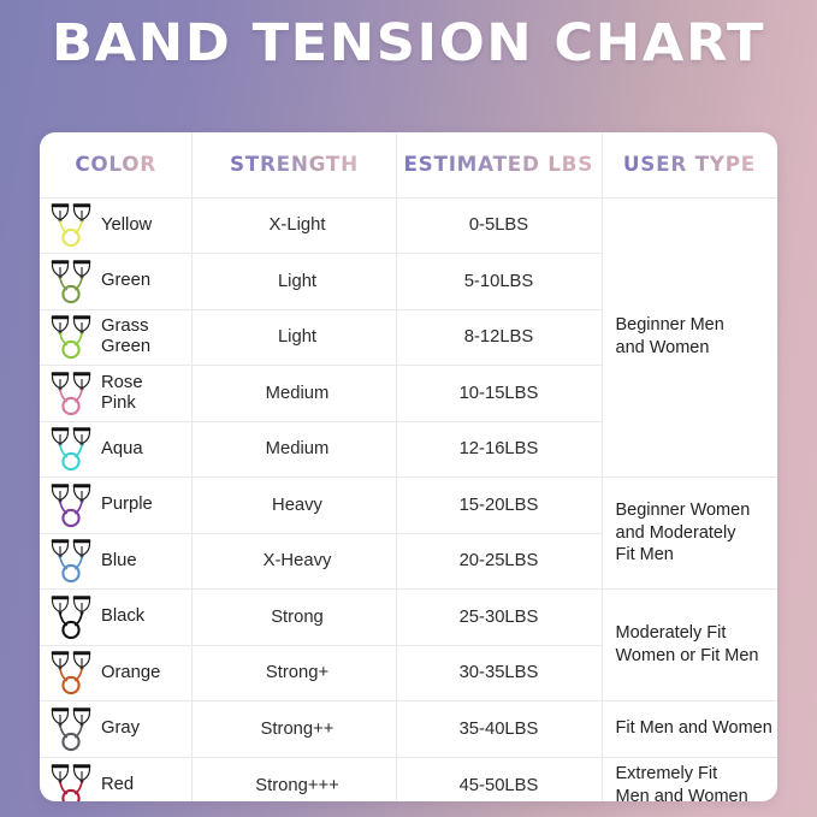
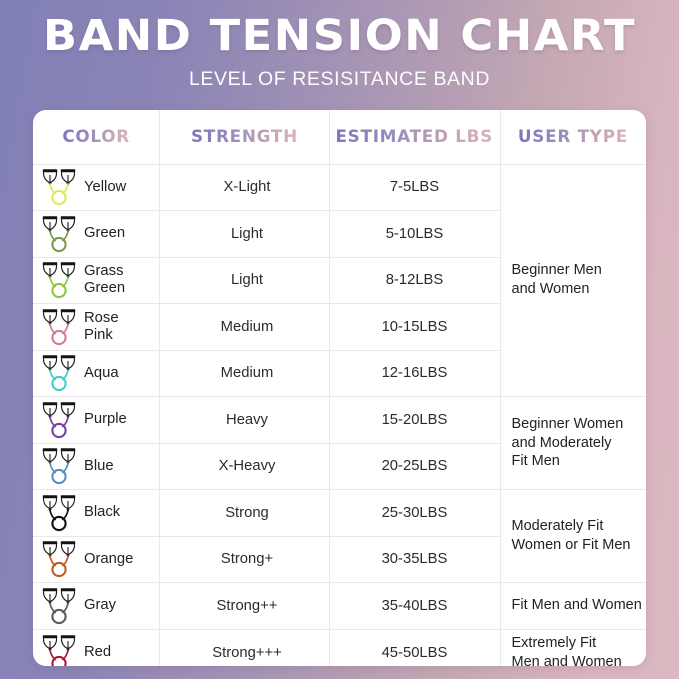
  BAND TENSION CHART
+ LEVEL OF RESISITANCE BAND
  COLOR	STRENGTH	ESTIMATED LBS	USER TYPE
- Yellow	X-Light	0-5LBS	Beginner Menand Women
+ Yellow	X-Light	7-5LBS	Beginner Menand Women
  Green	Light	5-10LBS
  GrassGreen	Light	8-12LBS
  RosePink	Medium	10-15LBS
  Aqua	Medium	12-16LBS
  Purple	Heavy	15-20LBS	Beginner Womenand ModeratelyFit Men
  Blue	X-Heavy	20-25LBS
  Black	Strong	25-30LBS	Moderately FitWomen or Fit Men
  Orange	Strong+	30-35LBS
  Gray	Strong++	35-40LBS	Fit Men and Women
  Red	Strong+++	45-50LBS	Extremely FitMen and Women
